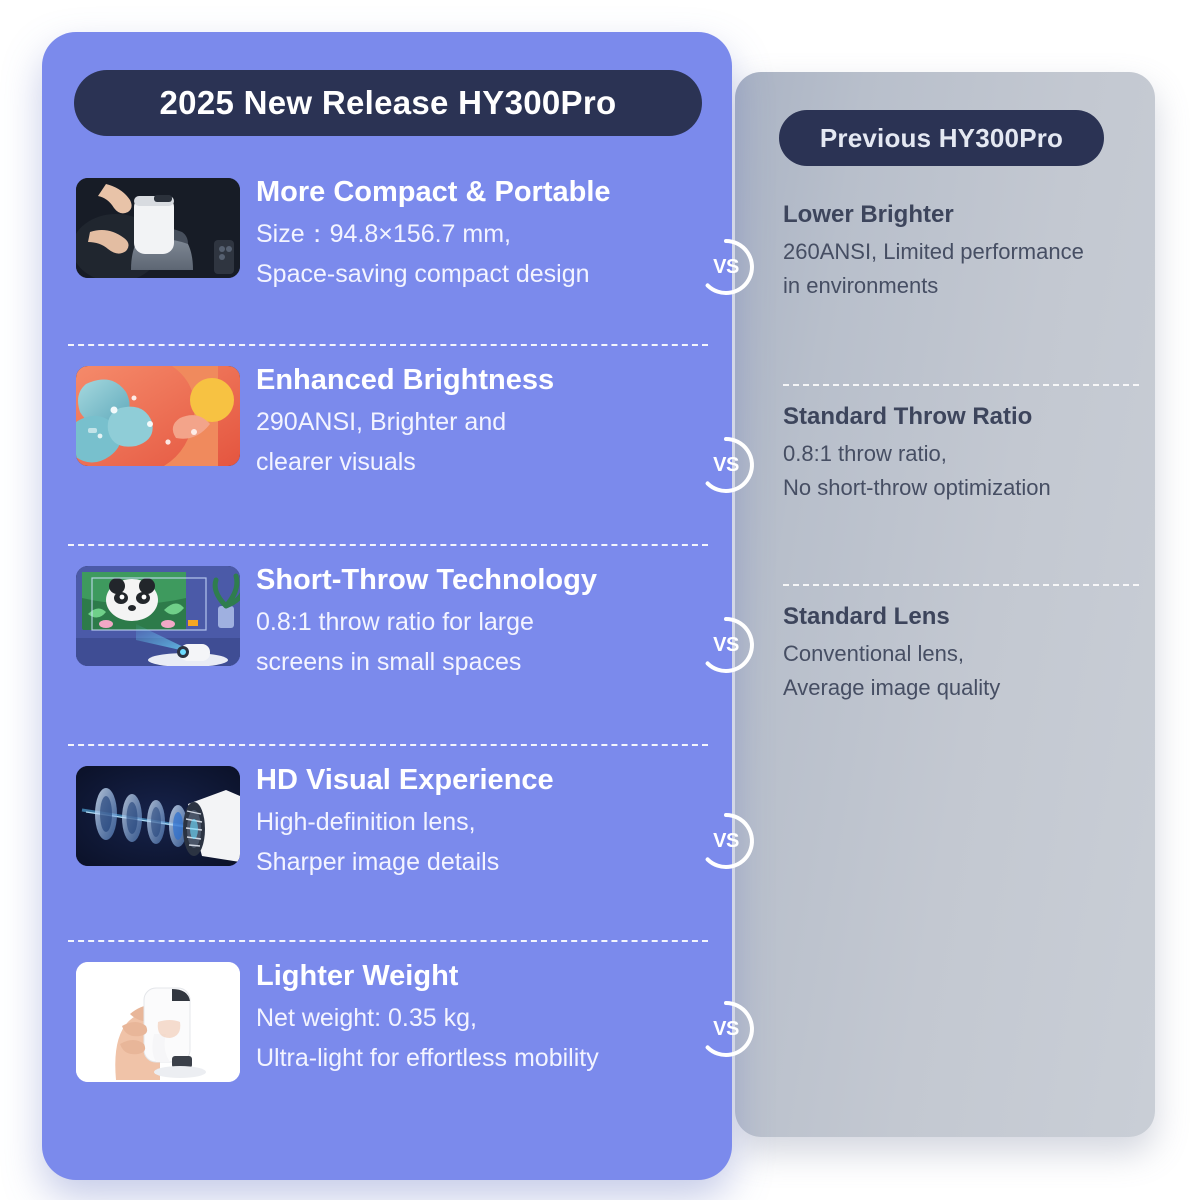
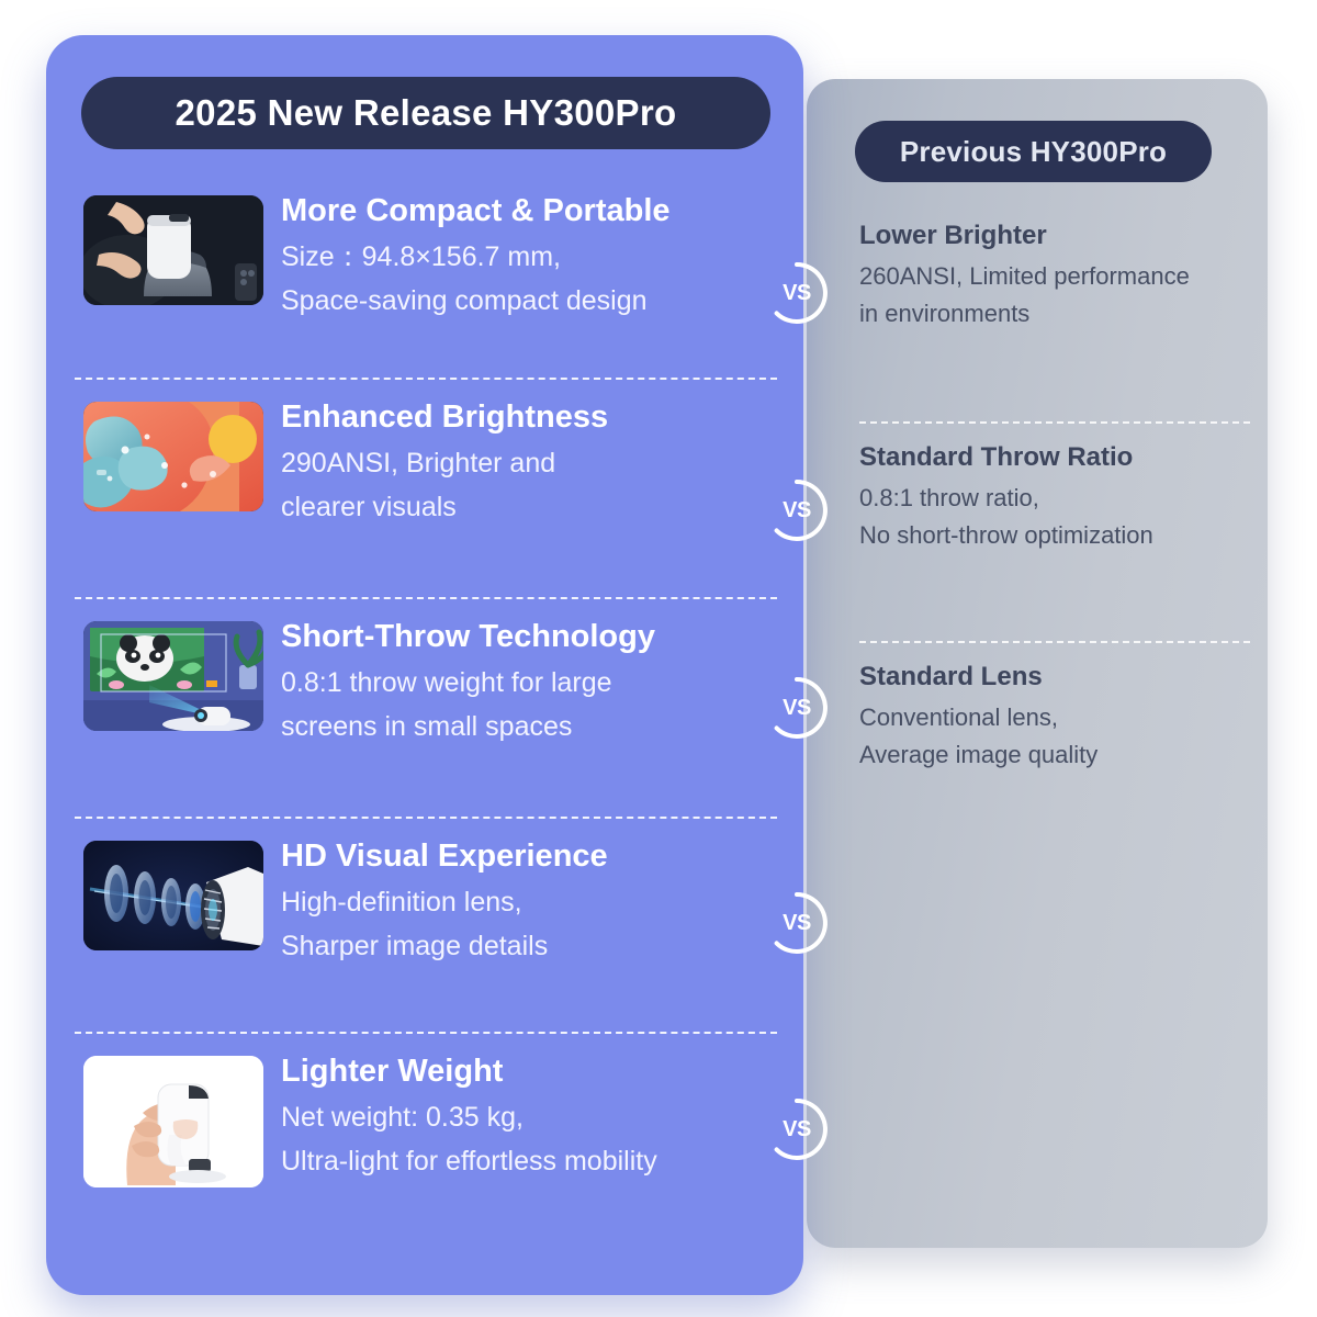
  Previous HY300Pro
  Lower Brighter
  260ANSI, Limited performance
  in environments
  Standard Throw Ratio
  0.8:1 throw ratio,
  No short-throw optimization
  Standard Lens
  Conventional lens,
  Average image quality
  2025 New Release HY300Pro
  More Compact & Portable
  Size：94.8×156.7 mm,
  Space-saving compact design
  Enhanced Brightness
  290ANSI, Brighter and
  clearer visuals
  Short-Throw Technology
- 0.8:1 throw ratio for large
+ 0.8:1 throw weight for large
  screens in small spaces
  HD Visual Experience
  High-definition lens,
  Sharper image details
  Lighter Weight
  Net weight: 0.35 kg,
  Ultra-light for effortless mobility
  VS
  VS
  VS
  VS
  VS
